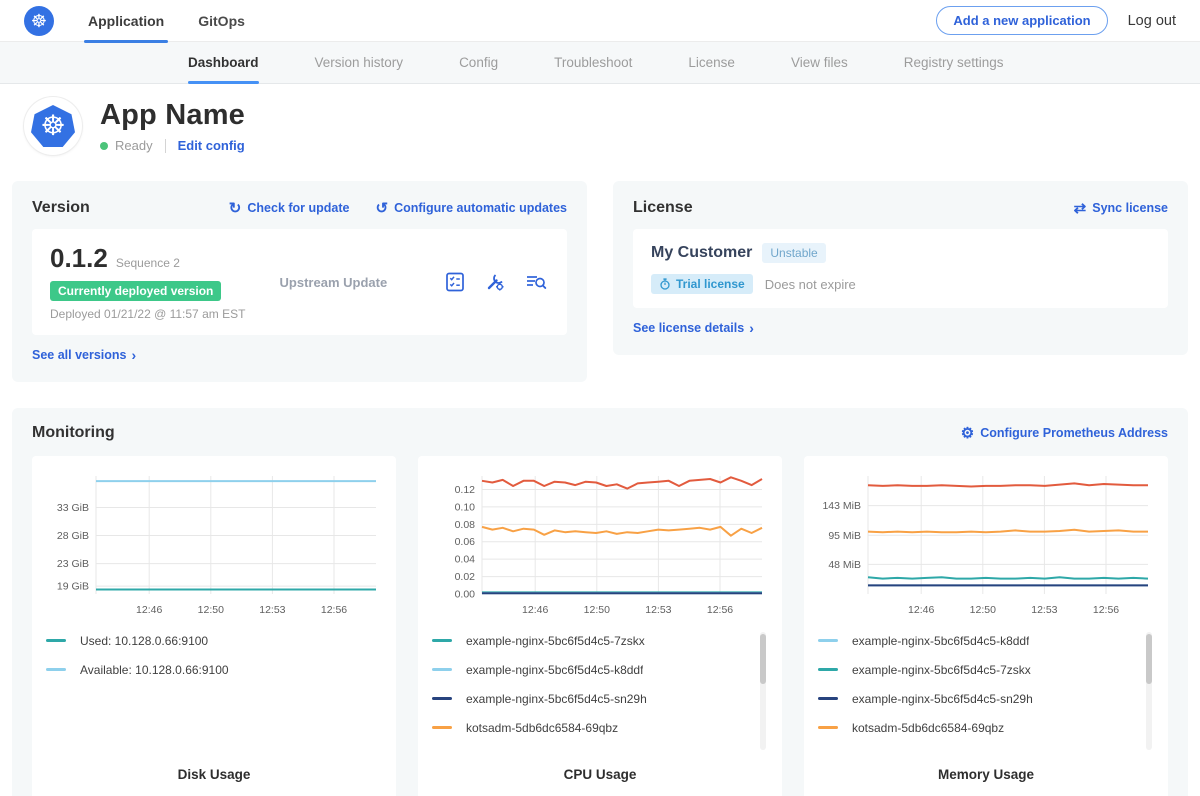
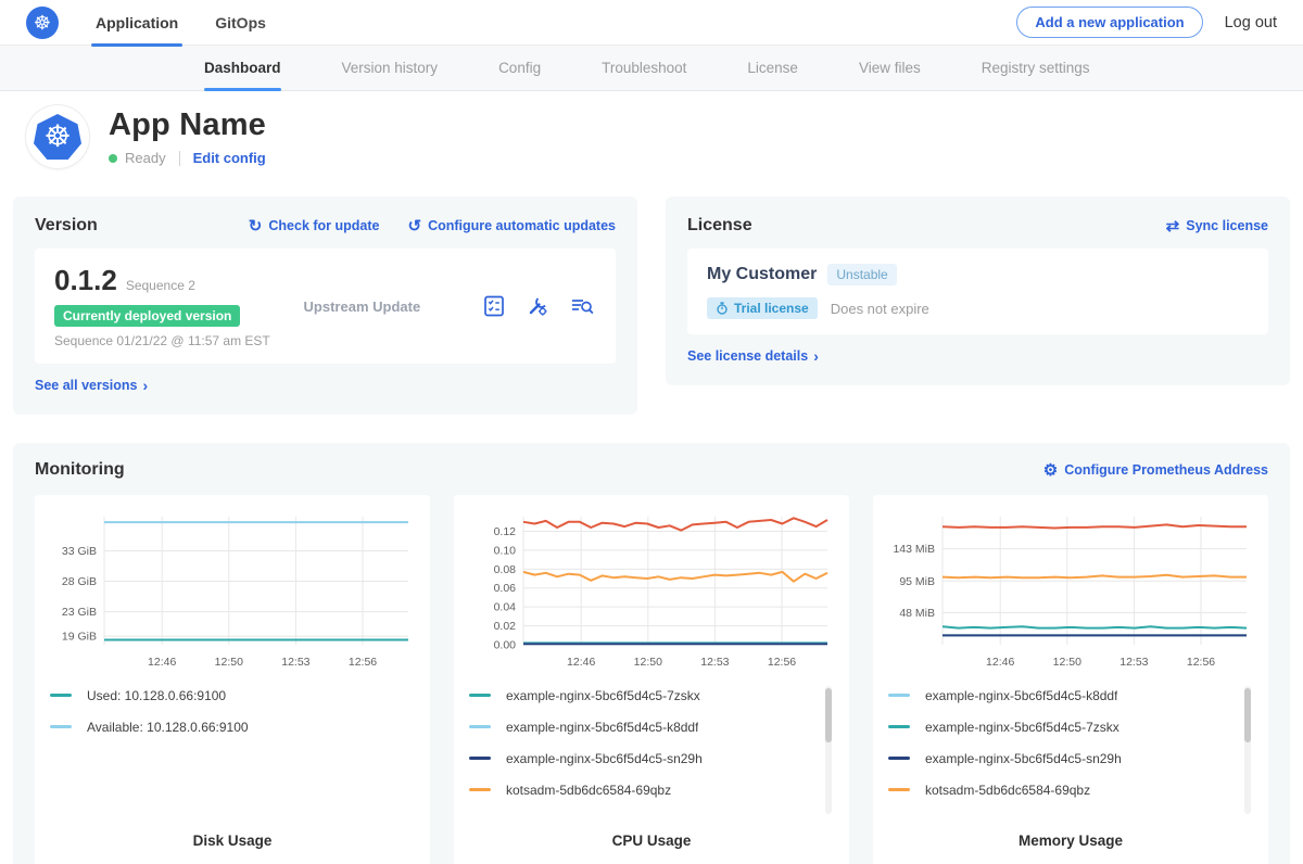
  Application
  GitOps
  Add a new application
  Log out
  Dashboard
  Version history
  Config
  Troubleshoot
  License
  View files
  Registry settings
  App Name
  Ready
  Edit config
  Version
  ↻
  Check for update
  ↺
  Configure automatic updates
  0.1.2
  Sequence 2
  Currently deployed version
- Deployed 01/21/22 @ 11:57 am EST
+ Sequence 01/21/22 @ 11:57 am EST
  Upstream Update
  See all versions
  License
  ⇄
  Sync license
  My Customer
  Unstable
  Trial license
  Does not expire
  See license details
  Monitoring
  ⚙
  Configure Prometheus Address
  12:46
  12:50
  12:53
  12:56
  33 GiB
  28 GiB
  23 GiB
  19 GiB
  Used: 10.128.0.66:9100
  Available: 10.128.0.66:9100
  Disk Usage
  12:46
  12:50
  12:53
  12:56
  0.12
  0.10
  0.08
  0.06
  0.04
  0.02
  0.00
  example-nginx-5bc6f5d4c5-7zskx
  example-nginx-5bc6f5d4c5-k8ddf
  example-nginx-5bc6f5d4c5-sn29h
  kotsadm-5db6dc6584-69qbz
  CPU Usage
  12:46
  12:50
  12:53
  12:56
  143 MiB
  95 MiB
  48 MiB
  example-nginx-5bc6f5d4c5-k8ddf
  example-nginx-5bc6f5d4c5-7zskx
  example-nginx-5bc6f5d4c5-sn29h
  kotsadm-5db6dc6584-69qbz
  Memory Usage
